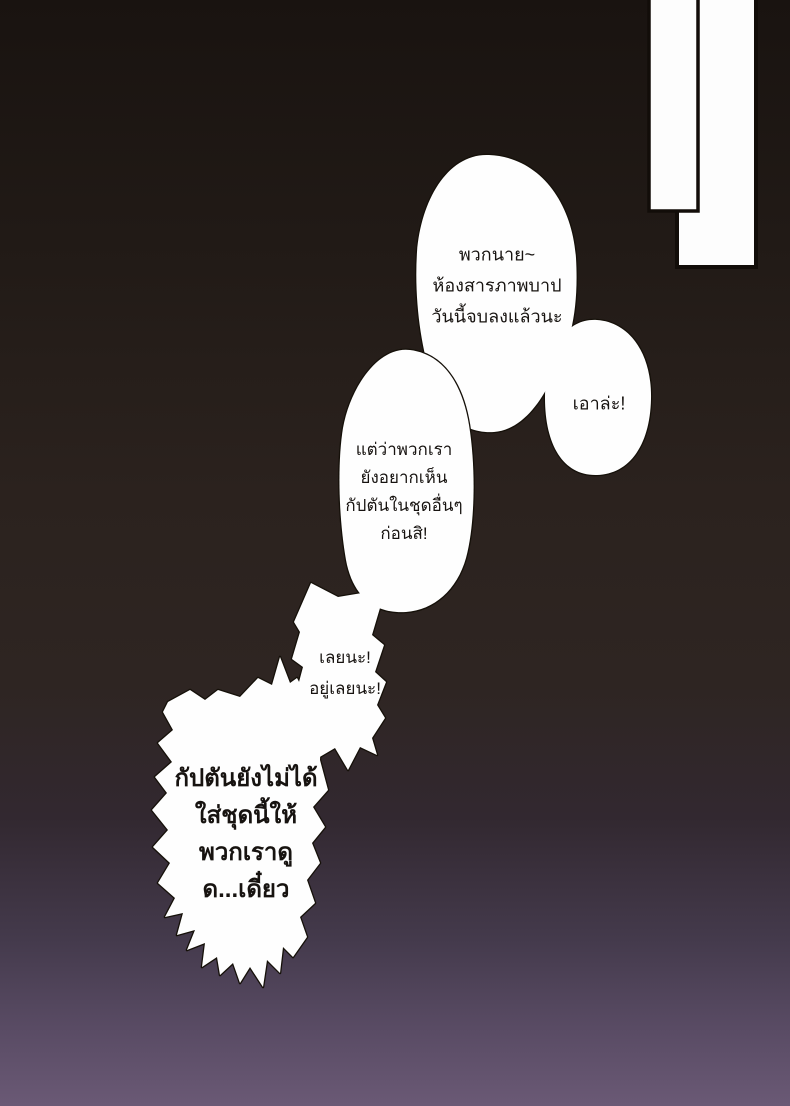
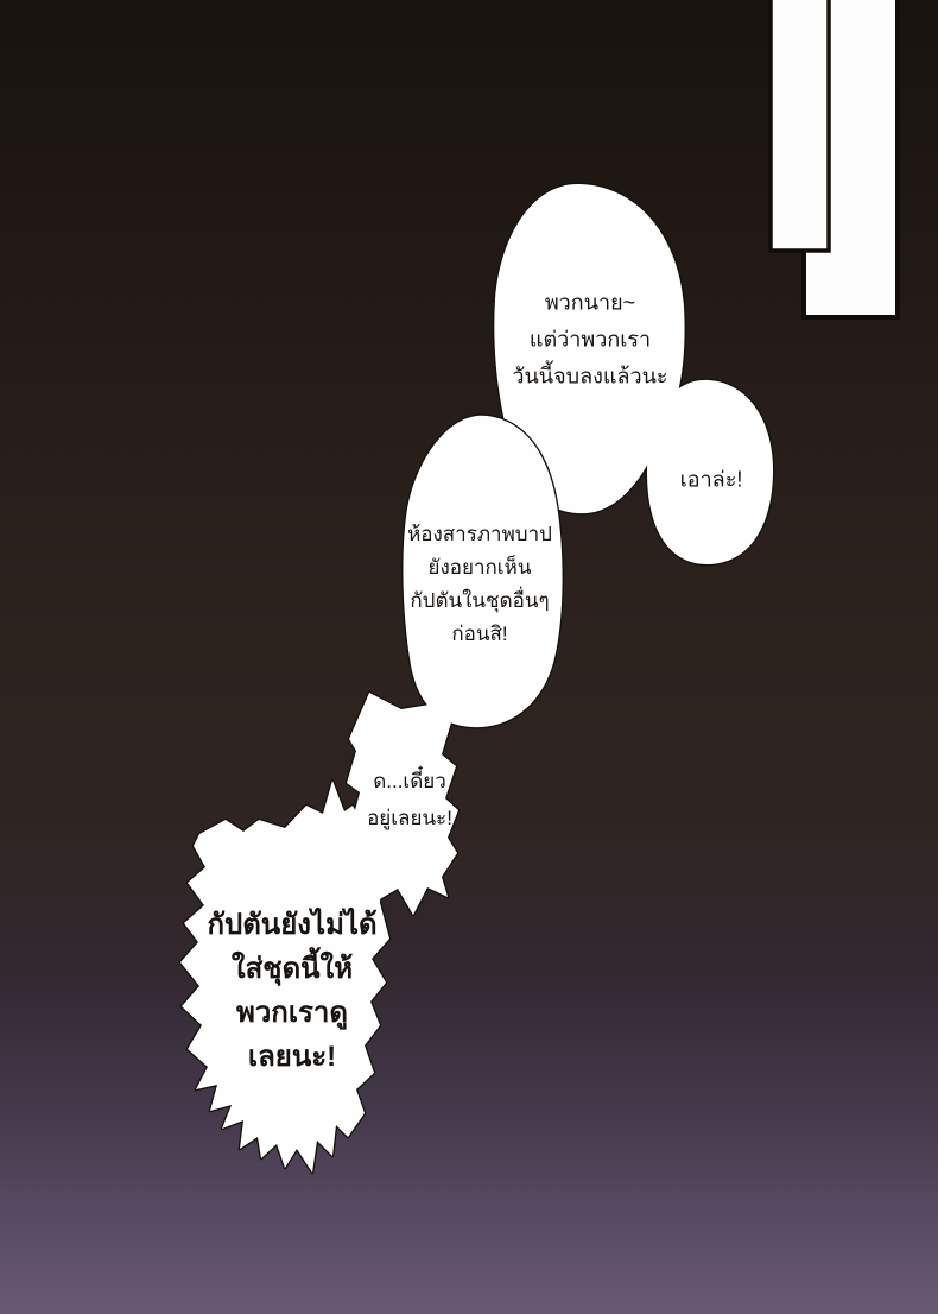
  พวกนาย~
- ห้องสารภาพบาป
+ แต่ว่าพวกเรา
  วันนี้จบลงแล้วนะ
  เอาล่ะ!
- แต่ว่าพวกเรา
+ ห้องสารภาพบาป
  ยังอยากเห็น
  กัปตันในชุดอื่นๆ
  ก่อนสิ!
- เลยนะ!
+ ด...เดี๋ยว
  อยู่เลยนะ!
  กัปตันยังไม่ได้
  ใส่ชุดนี้ให้
  พวกเราดู
- ด...เดี๋ยว
+ เลยนะ!
